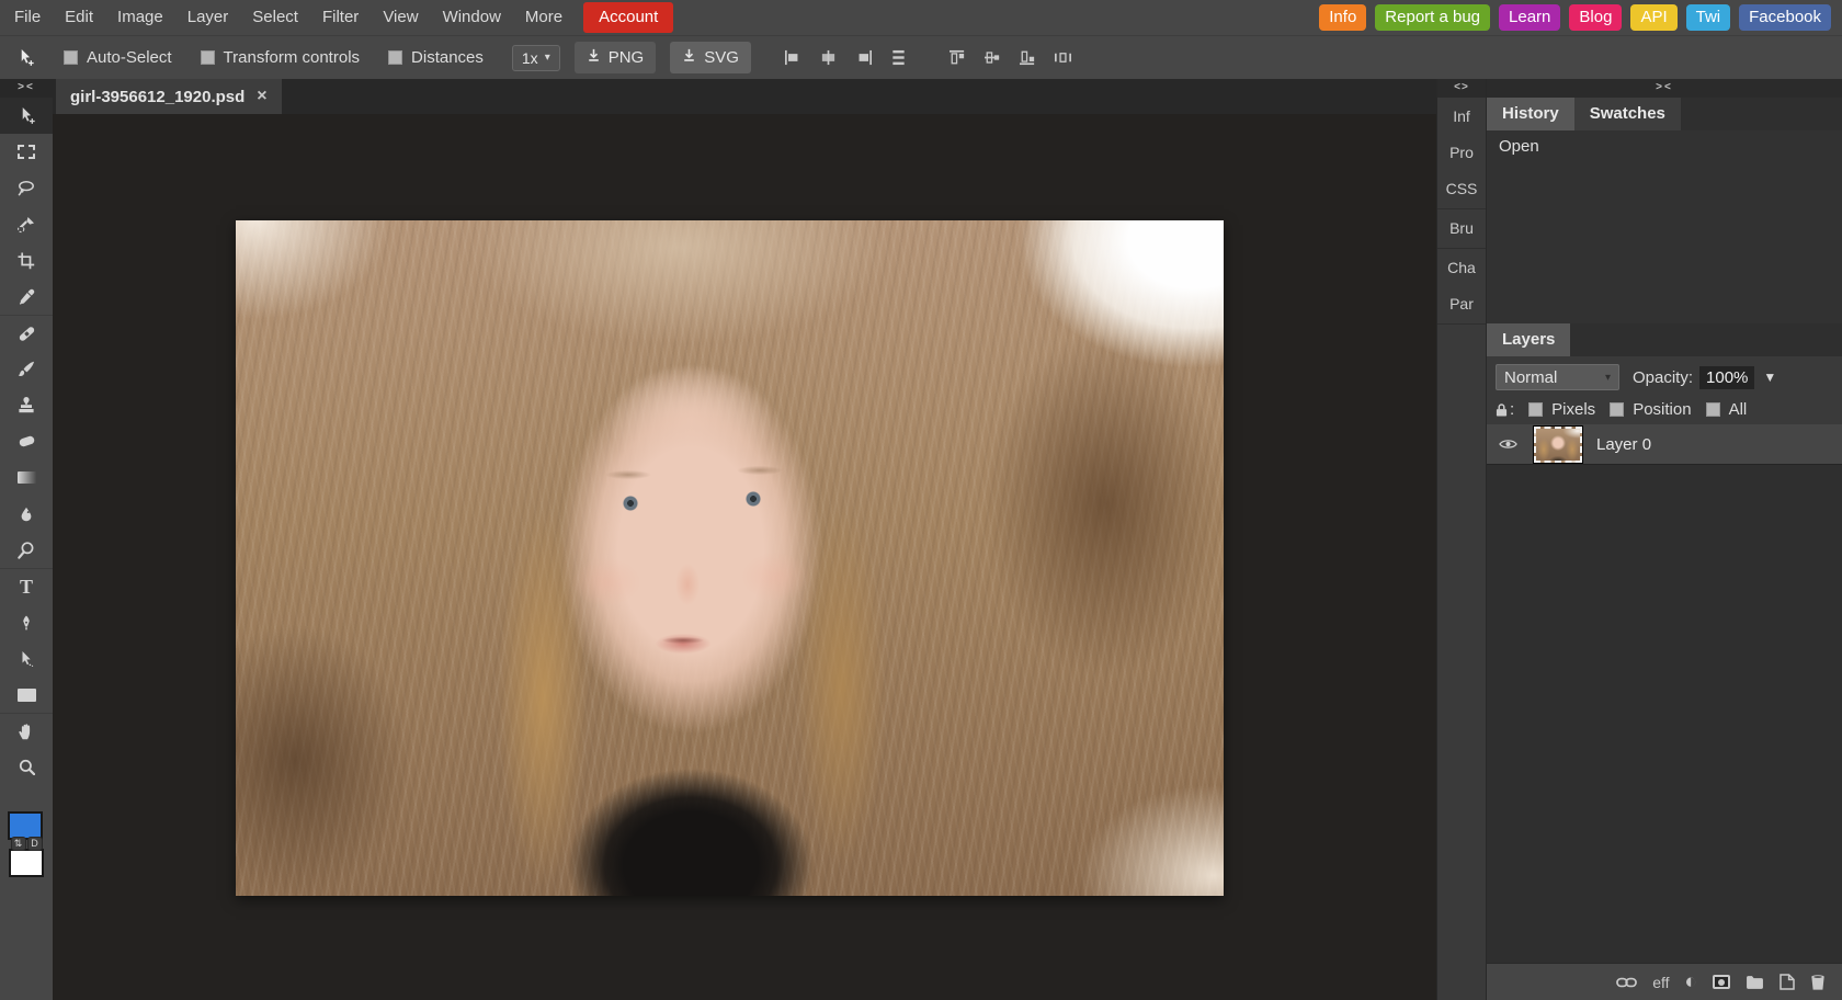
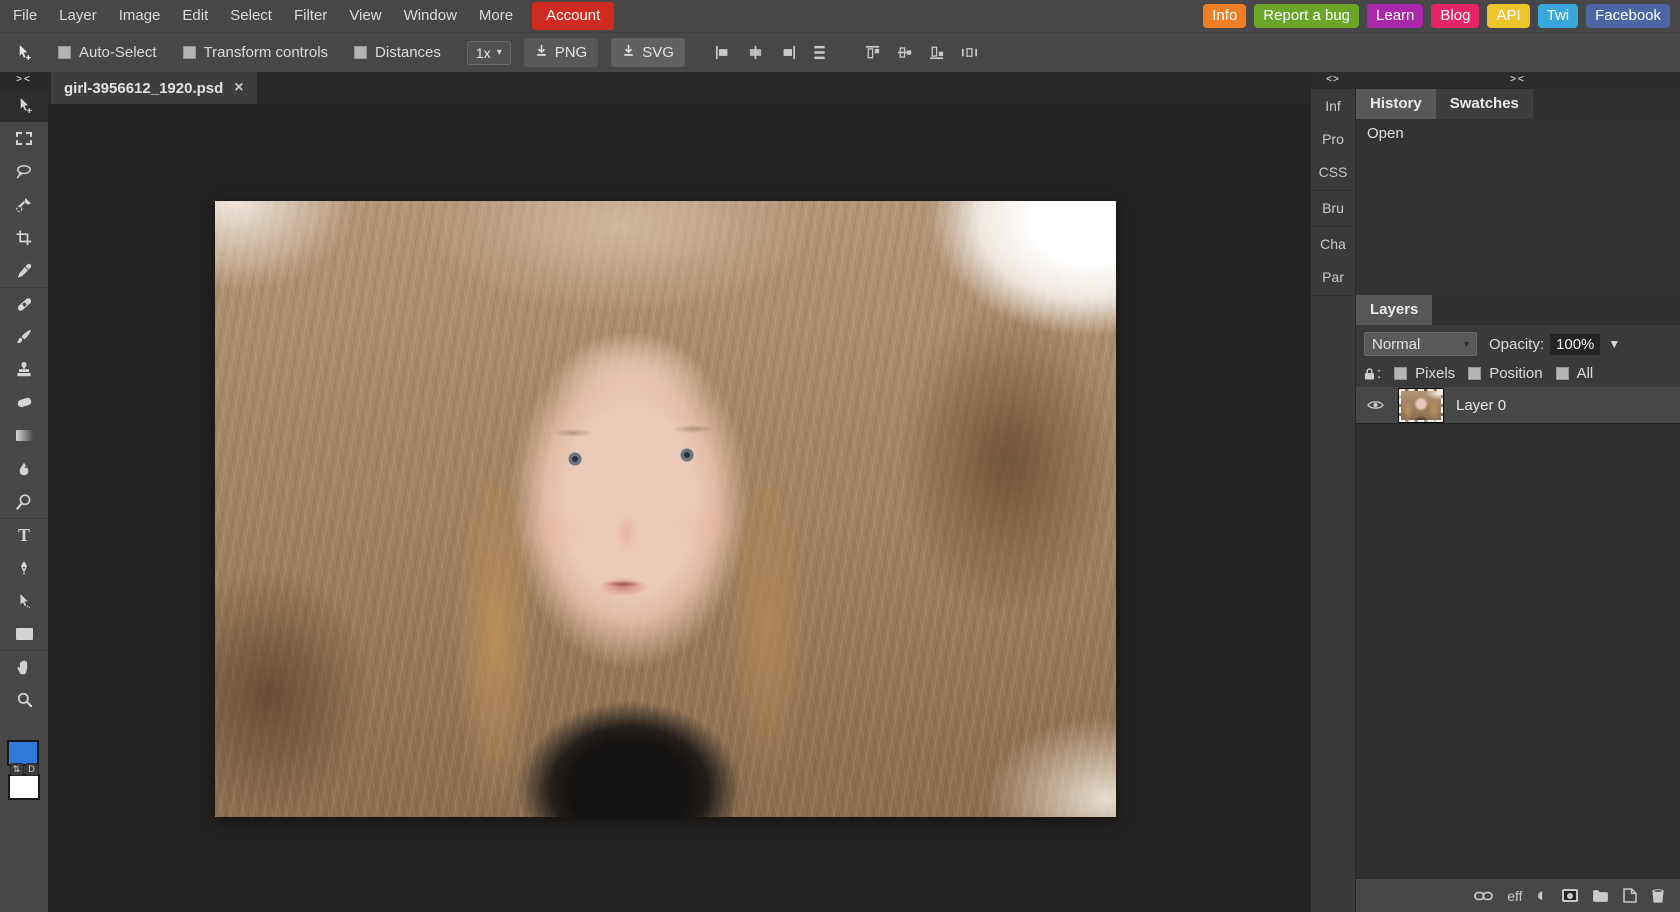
  File
- Edit
+ Layer
  Image
- Layer
+ Edit
  Select
  Filter
  View
  Window
  More
  Account
  Info
  Report a bug
  Learn
  Blog
  API
  Twi
  Facebook
  Auto-Select
  Transform controls
  Distances
  1x
  ▾
  PNG
  SVG
  ><
  T
  ⇅
  D
  girl-3956612_1920.psd
  ×
  <>
  Inf
  Pro
  CSS
  Bru
  Cha
  Par
  ><
  History
  Swatches
  Open
  Layers
  Normal
  ▾
  Opacity:
  100%
  ▼
  :
  Pixels
  Position
  All
  Layer 0
  eff
  ◐
